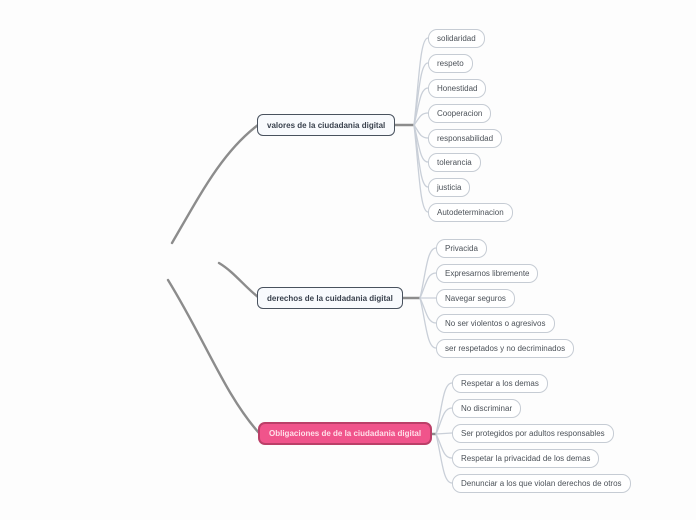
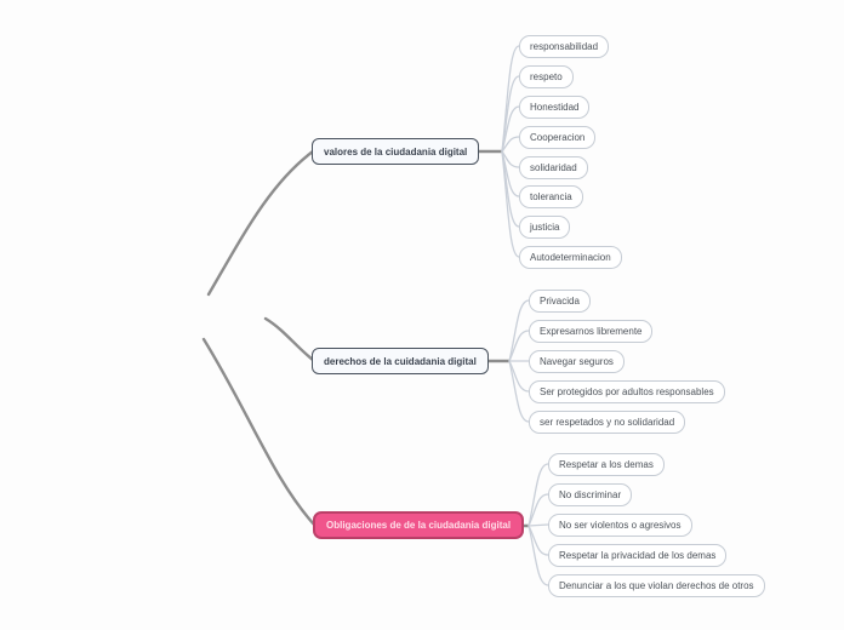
  valores de la ciudadania digital
- solidaridad
+ responsabilidad
  respeto
  Honestidad
  Cooperacion
- responsabilidad
+ solidaridad
  tolerancia
  justicia
  Autodeterminacion
  derechos de la cuidadania digital
  Privacida
  Expresarnos libremente
  Navegar seguros
- No ser violentos o agresivos
+ Ser protegidos por adultos responsables
- ser respetados y no decriminados
+ ser respetados y no solidaridad
  Obligaciones de de la ciudadania digital
  Respetar a los demas
  No discriminar
- Ser protegidos por adultos responsables
+ No ser violentos o agresivos
  Respetar la privacidad de los demas
  Denunciar a los que violan derechos de otros
